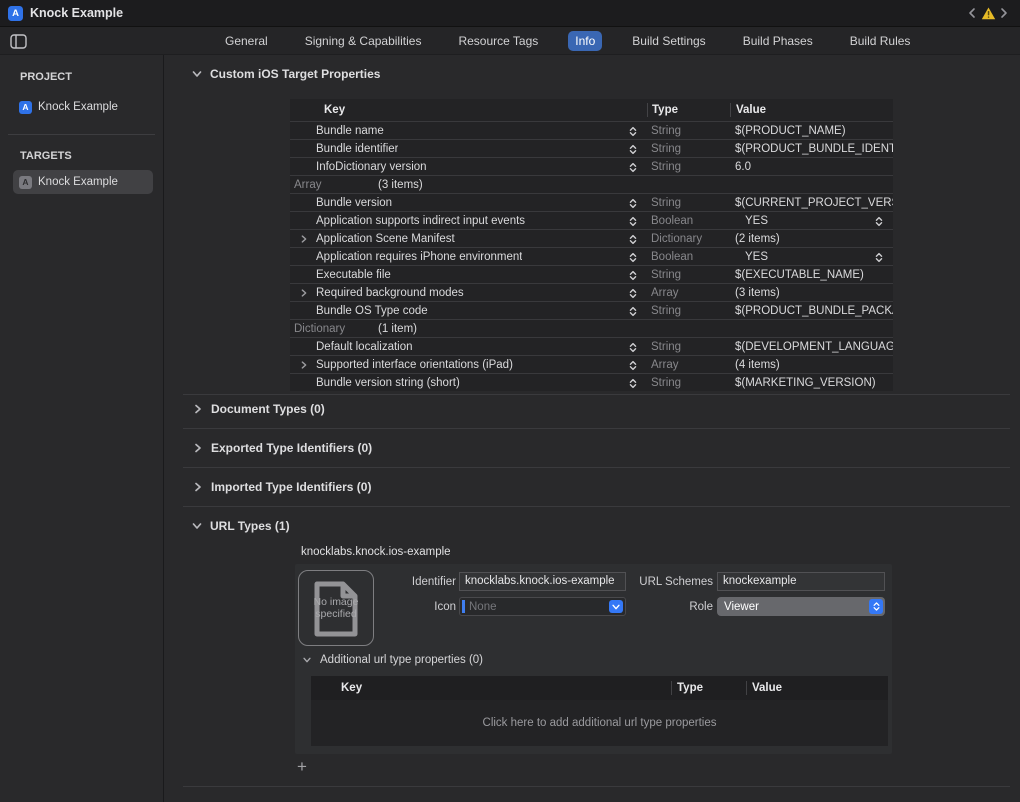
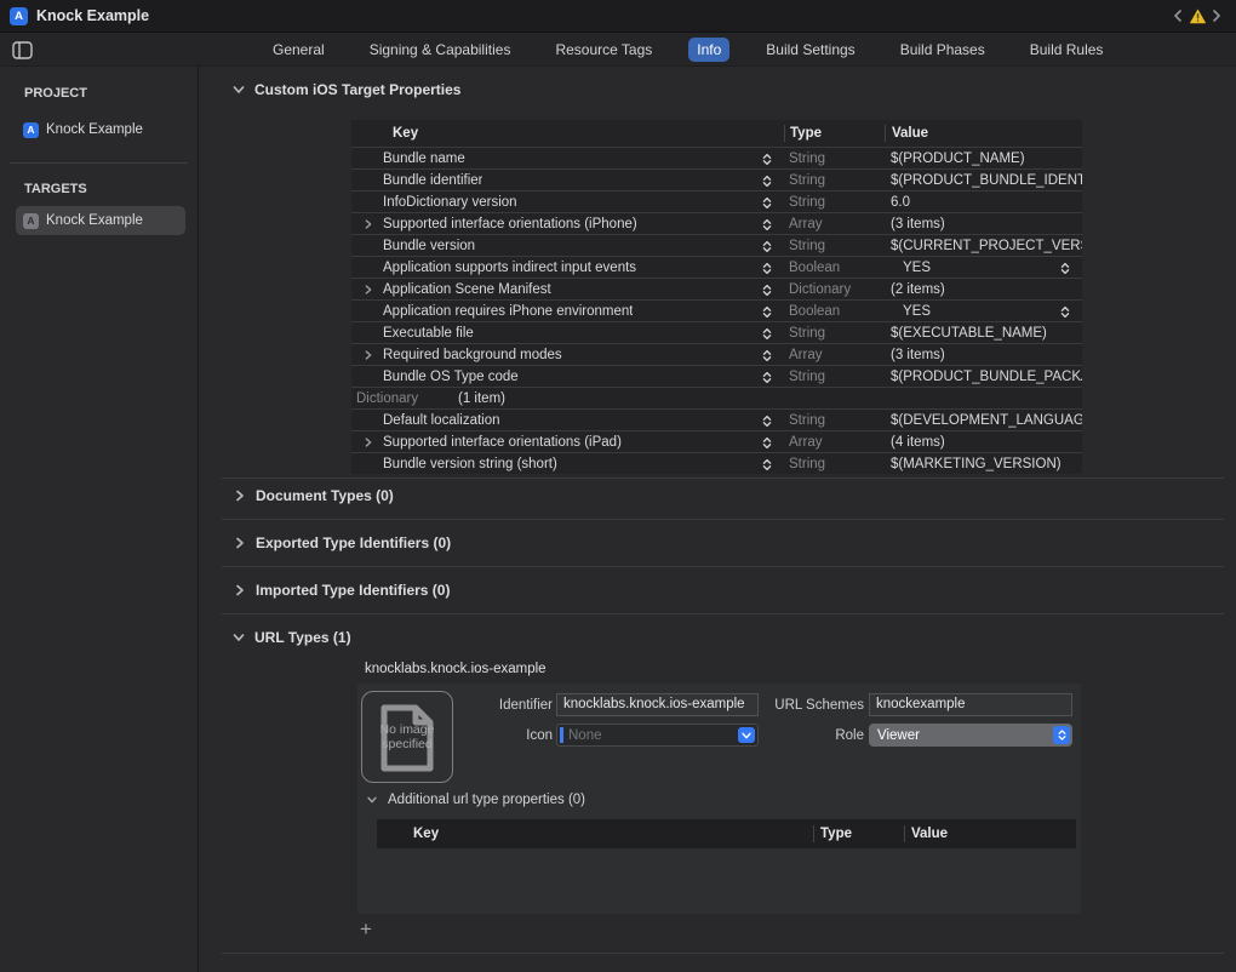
  A
  Knock Example
  General
  Signing & Capabilities
  Resource Tags
  Info
  Build Settings
  Build Phases
  Build Rules
  PROJECT
  A
  Knock Example
  TARGETS
  A
  Knock Example
  Custom iOS Target Properties
  Key
  Type
  Value
  Bundle name
  String
  $(PRODUCT_NAME)
  Bundle identifier
  String
  $(PRODUCT_BUNDLE_IDENT
  InfoDictionary version
  String
  6.0
+ Supported interface orientations (iPhone)
  Array
  (3 items)
  Bundle version
  String
  $(CURRENT_PROJECT_VER
  Application supports indirect input events
  Boolean
  YES
  Application Scene Manifest
  Dictionary
  (2 items)
  Application requires iPhone environment
  Boolean
  YES
  Executable file
  String
  $(EXECUTABLE_NAME)
  Required background modes
  Array
  (3 items)
  Bundle OS Type code
  String
  $(PRODUCT_BUNDLE_PACK
  Dictionary
  (1 item)
  Default localization
  String
  $(DEVELOPMENT_LANGUAG
  Supported interface orientations (iPad)
  Array
  (4 items)
  Bundle version string (short)
  String
  $(MARKETING_VERSION)
  Document Types (0)
  Exported Type Identifiers (0)
  Imported Type Identifiers (0)
  URL Types (1)
  knocklabs.knock.ios-example
  No image specified
  Identifier
  knocklabs.knock.ios-example
  URL Schemes
  knockexample
  Icon
  None
  Role
  Viewer
  Additional url type properties (0)
  Key
  Type
  Value
- Click here to add additional url type properties
  +
